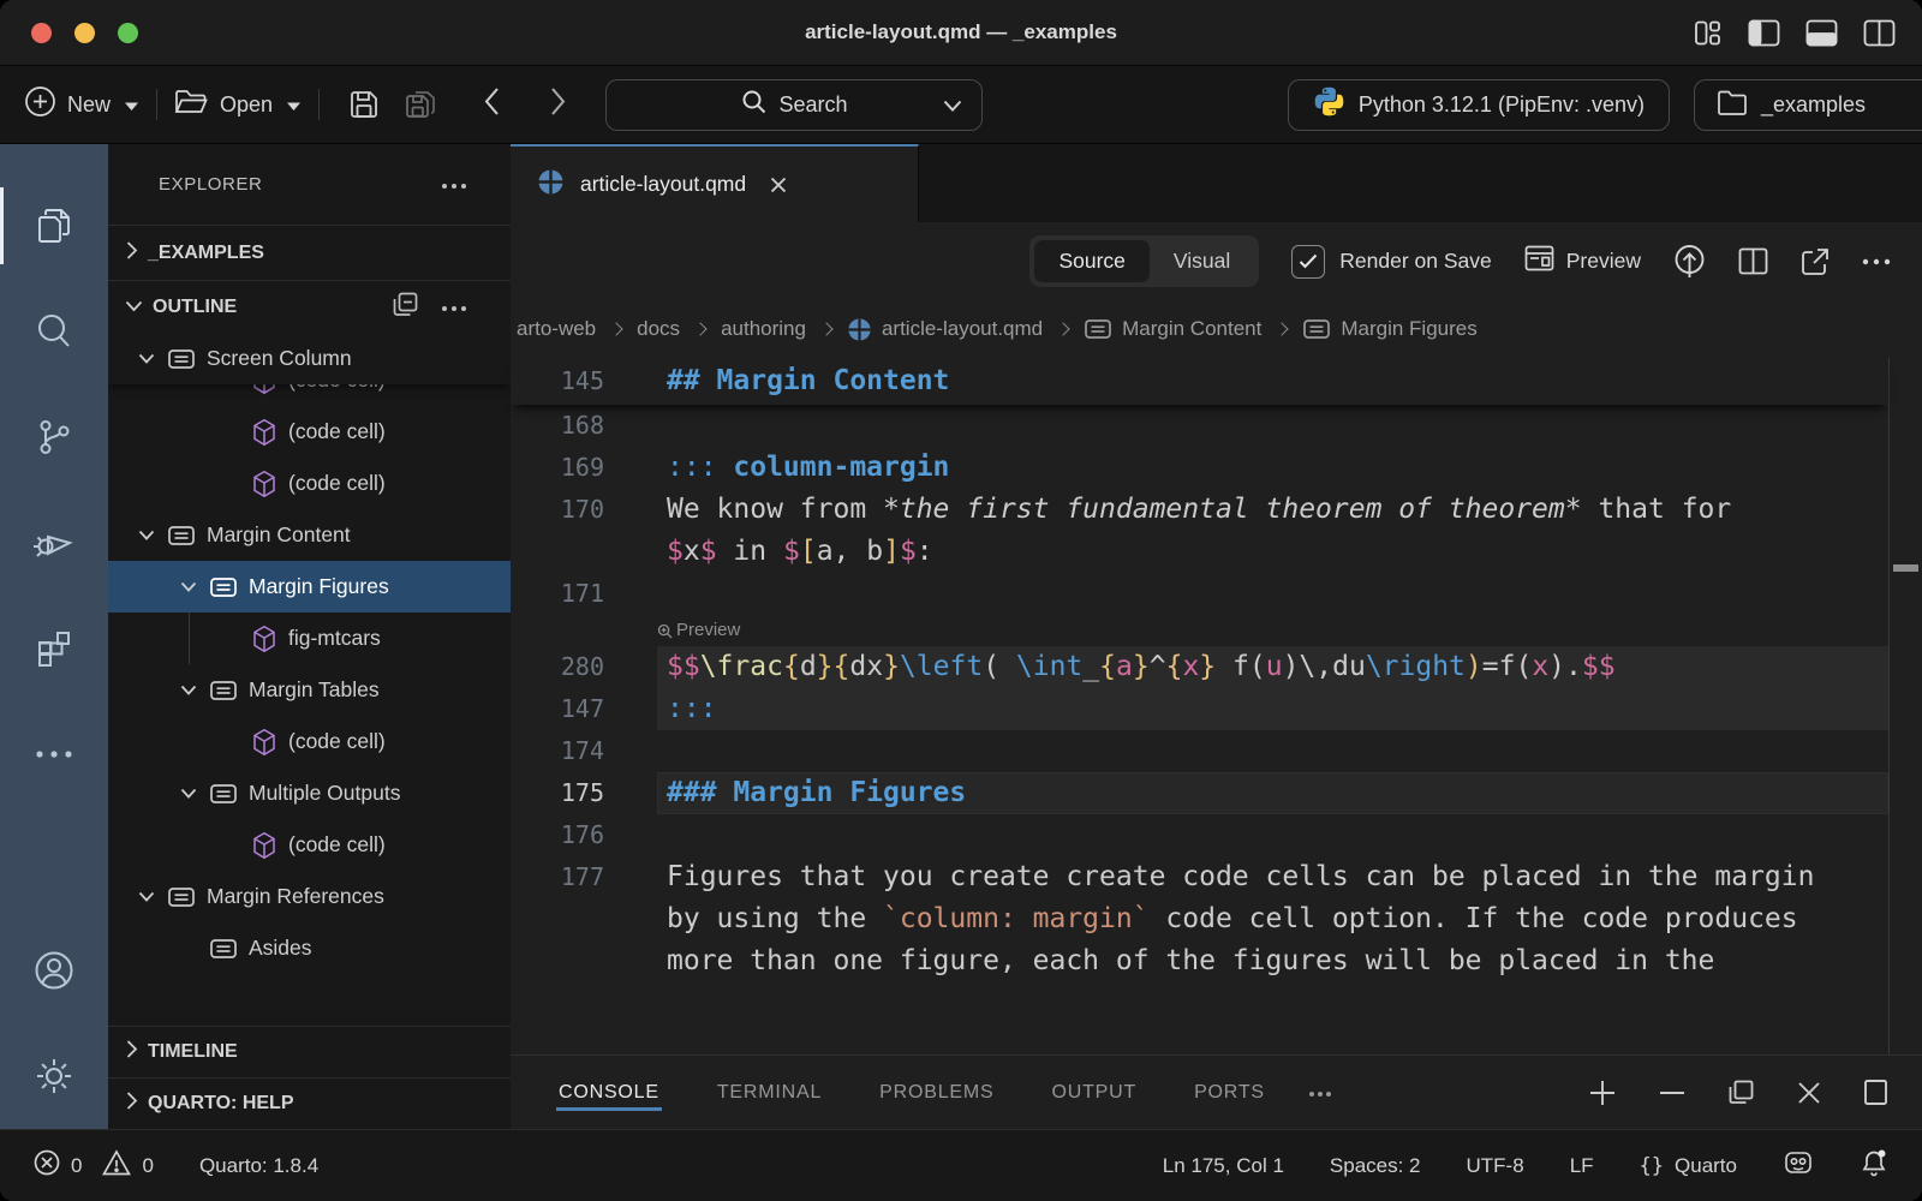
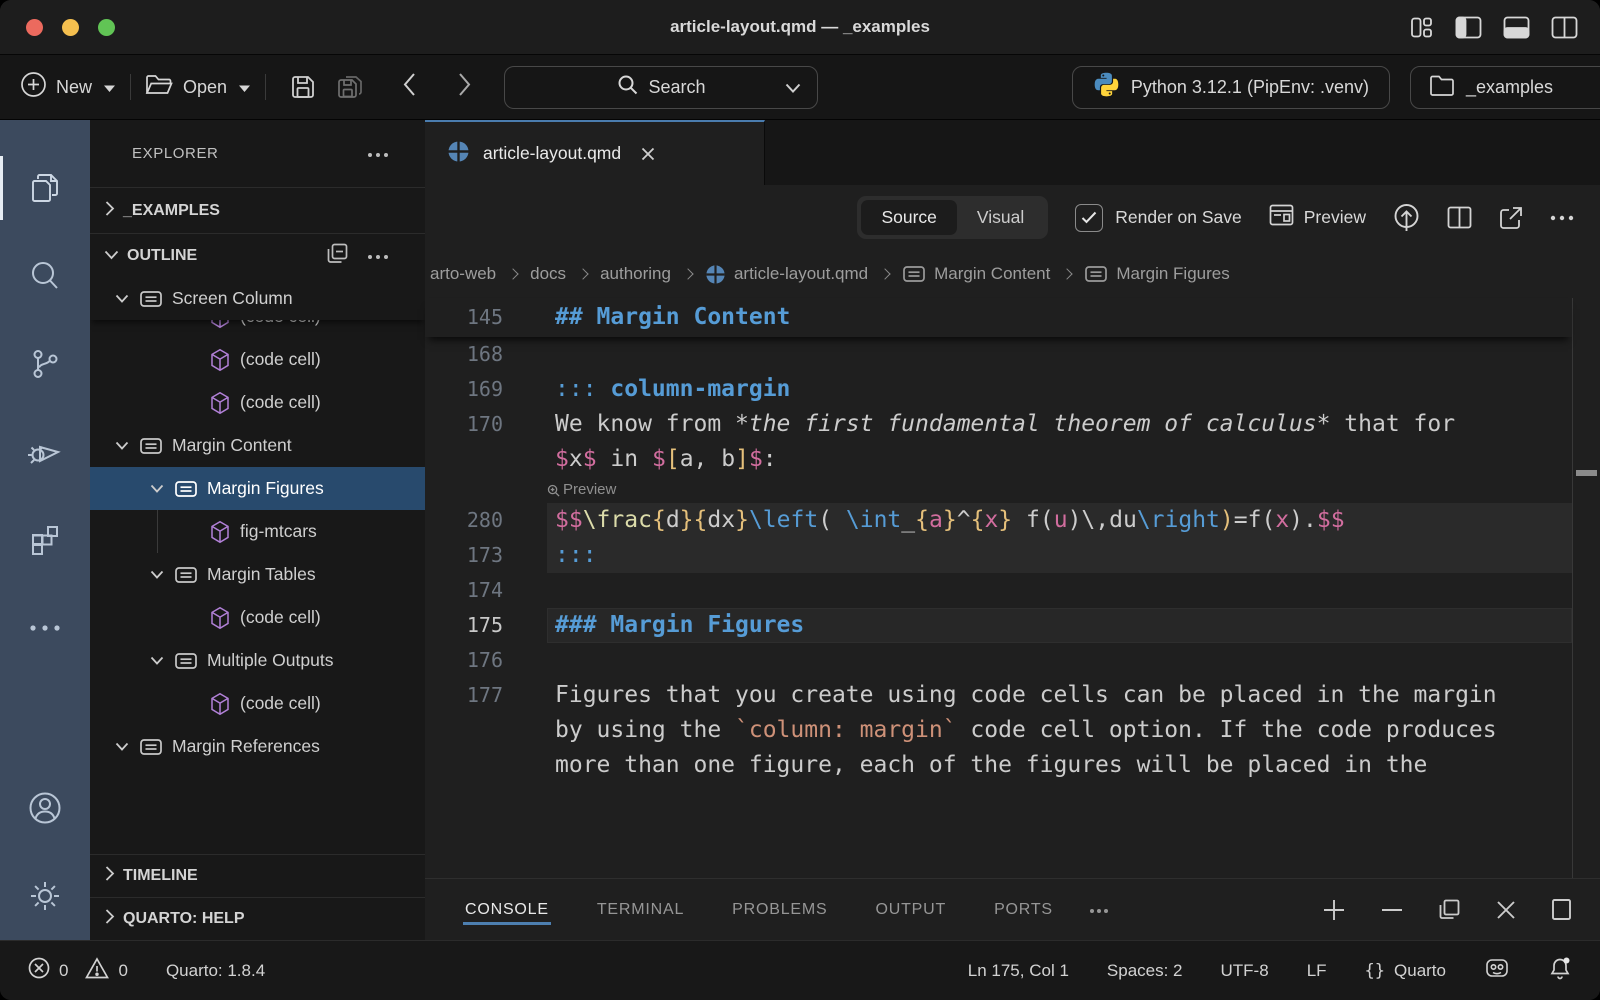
  article-layout.qmd — _examples
  New
  Open
  Search
  Python 3.12.1 (PipEnv: .venv)
  _examples
  EXPLORER
  _EXAMPLES
  OUTLINE
  Screen Column
  (code cell)
  (code cell)
  Margin Content
  Margin Figures
  fig-mtcars
  Margin Tables
  (code cell)
  Multiple Outputs
  (code cell)
  Margin References
- Asides
  TIMELINE
  QUARTO: HELP
  article-layout.qmd
  Source
  Visual
  Render on Save
  Preview
  arto-web
  docs
  authoring
  article-layout.qmd
  Margin Content
  Margin Figures
  145
  ## Margin Content
  168
  169
  ::: column-margin
  170
- We know from *the first fundamental theorem of theorem* that for
+ We know from *the first fundamental theorem of calculus* that for
  $x$ in $[a, b]$:
- 171
  Preview
  280
  $$\frac{d}{dx}\left( \int_{a}^{x} f(u)\,du\right)=f(x).$$
- 147
+ 173
  :::
  174
  175
  ### Margin Figures
  176
  177
- Figures that you create create code cells can be placed in the margin
+ Figures that you create using code cells can be placed in the margin
  by using the `column: margin` code cell option. If the code produces
  more than one figure, each of the figures will be placed in the
  CONSOLE
  TERMINAL
  PROBLEMS
  OUTPUT
  PORTS
  0
  0
  Quarto: 1.8.4
  Ln 175, Col 1
  Spaces: 2
  UTF-8
  LF
  {}
  Quarto
